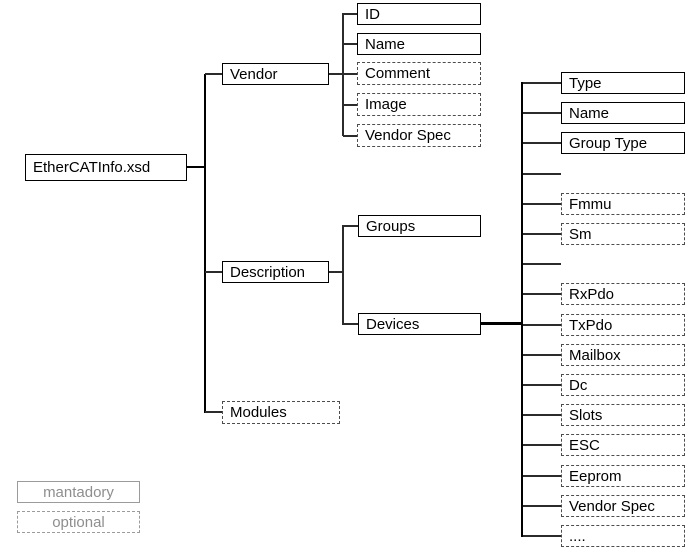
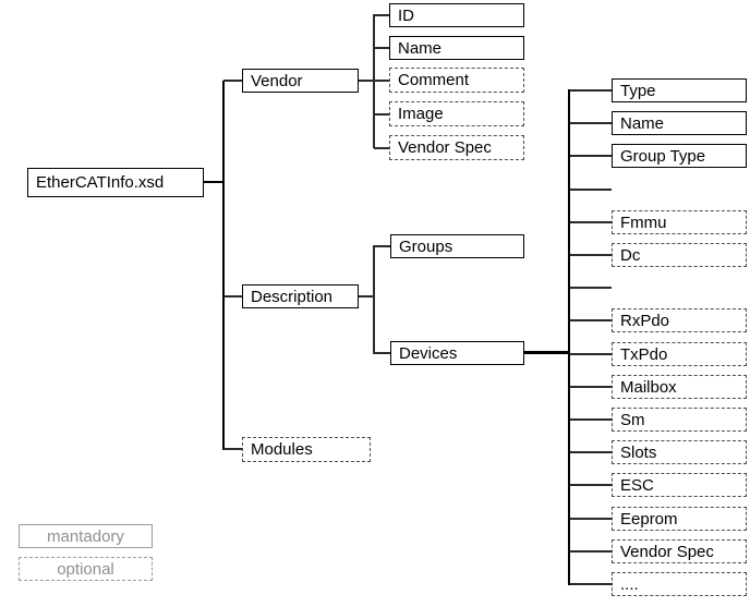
  EtherCATInfo.xsd
  Vendor
  Description
  Modules
  ID
  Name
  Comment
  Image
  Vendor Spec
  Groups
  Devices
  Type
  Name
  Group Type
  Fmmu
- Sm
+ Dc
  RxPdo
  TxPdo
  Mailbox
- Dc
+ Sm
  Slots
  ESC
  Eeprom
  Vendor Spec
  ....
  mantadory
  optional
